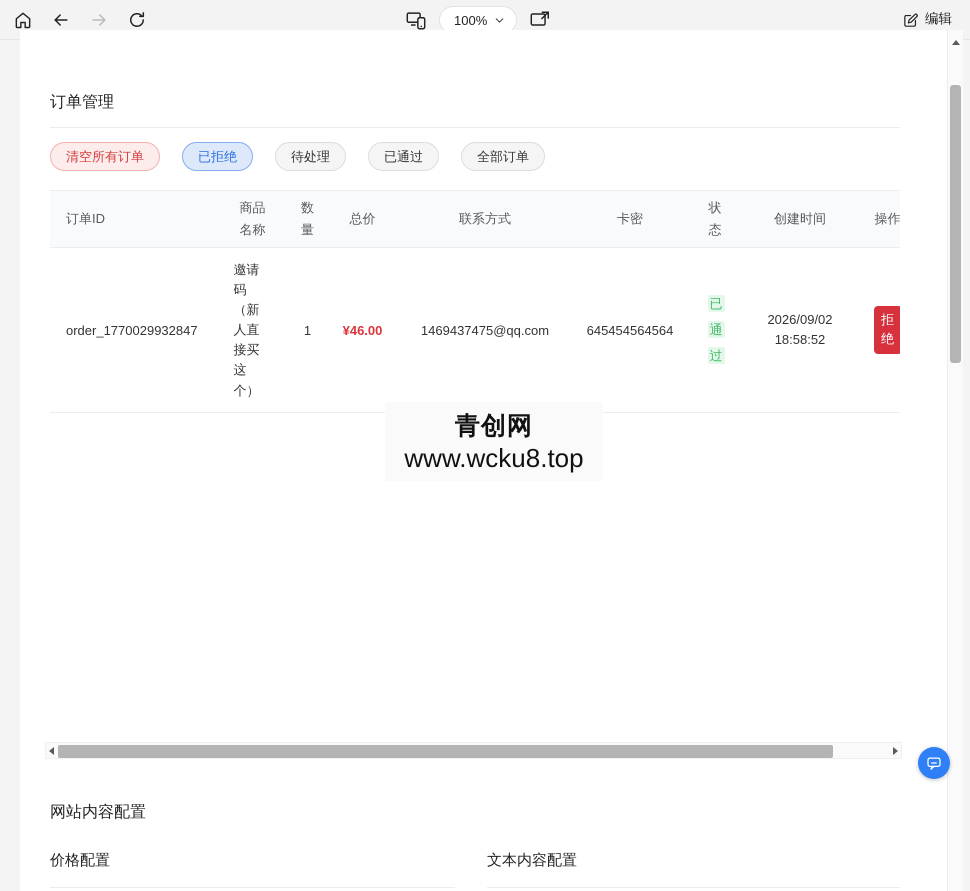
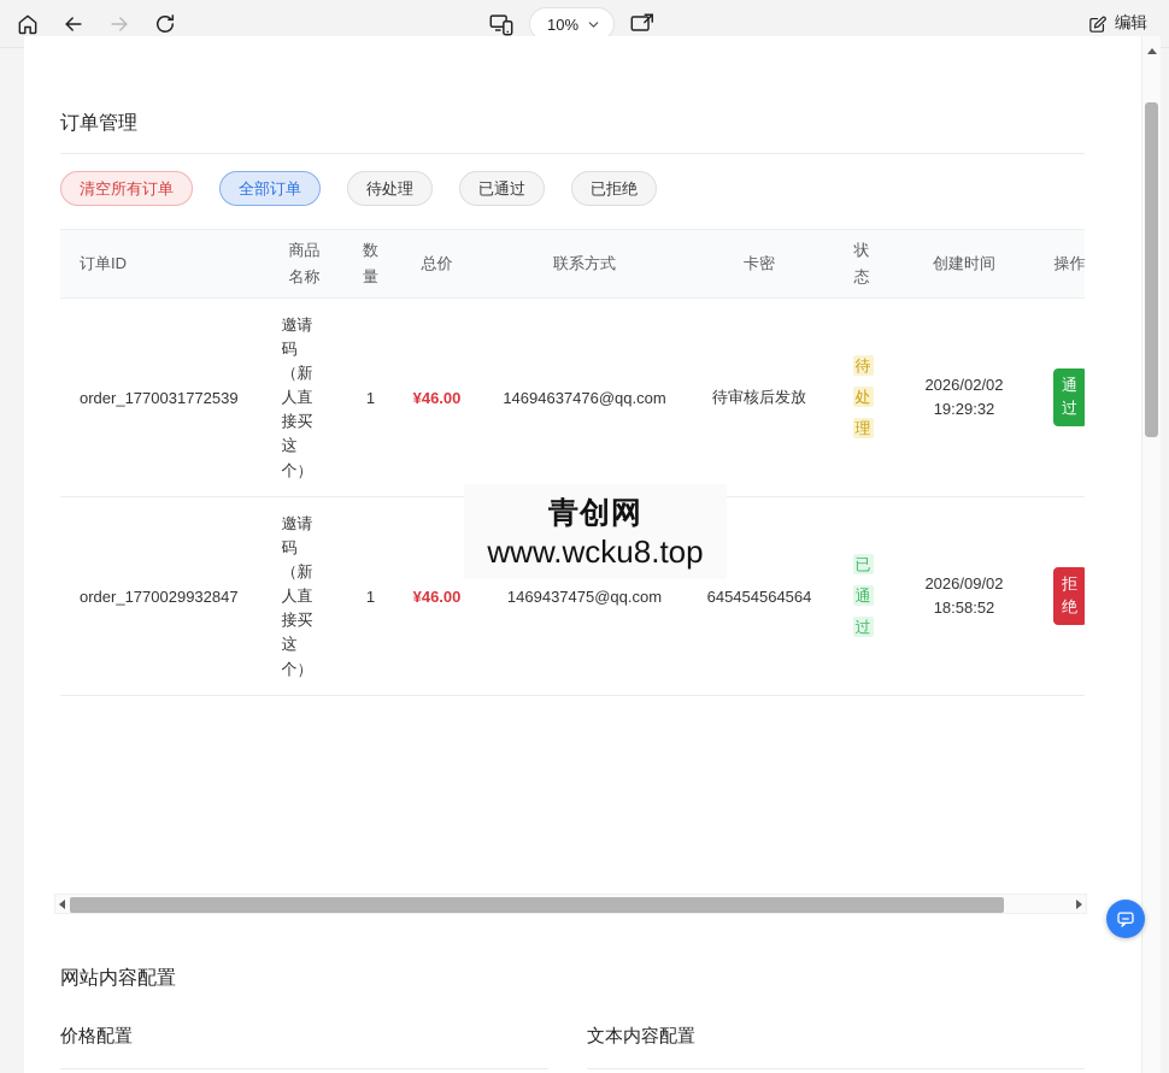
- 100%
+ 10%
  编辑
  订单管理
  清空所有订单
- 已拒绝
+ 全部订单
  待处理
  已通过
- 全部订单
+ 已拒绝
  订单ID	商品名称	数量	总价	联系方式	卡密	状态	创建时间	操作
+ order_1770031772539	邀请码（新人直接买这个）	1	¥46.00	14694637476@qq.com	待审核后发放	待处理	2026/02/02 19:29:32	通过
  order_1770029932847	邀请码（新人直接买这个）	1	¥46.00	1469437475@qq.com	645454564564	已通过	2026/09/02 18:58:52	拒绝
  青创网
  www.wcku8.top
  网站内容配置
  价格配置
  文本内容配置
